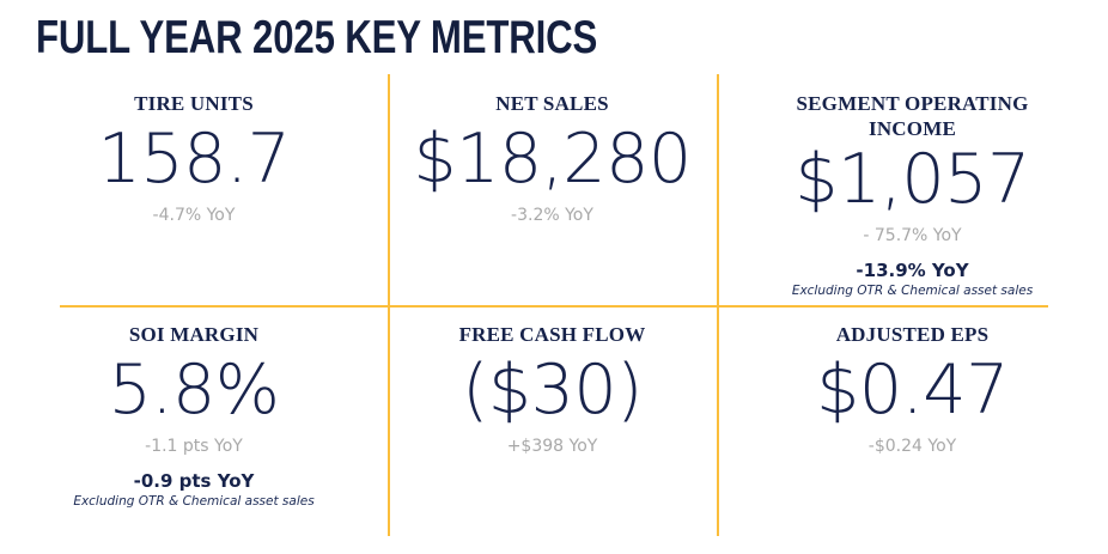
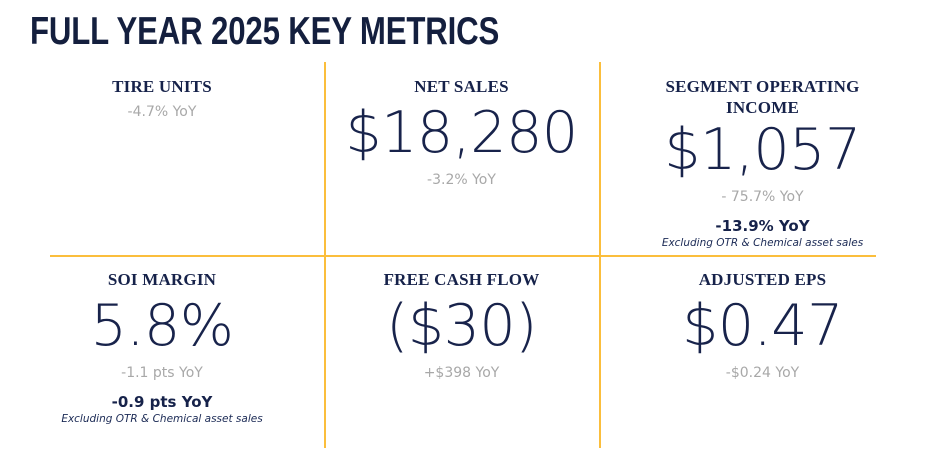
  FULL YEAR 2025 KEY METRICS
  TIRE UNITS
- 158.7
  -4.7% YoY
  NET SALES
  $18,280
  -3.2% YoY
  SEGMENT OPERATING INCOME
  $1,057
  - 75.7% YoY
  -13.9% YoY
  Excluding OTR & Chemical asset sales
  SOI MARGIN
  5.8%
  -1.1 pts YoY
  -0.9 pts YoY
  Excluding OTR & Chemical asset sales
  FREE CASH FLOW
  ($30)
  +$398 YoY
  ADJUSTED EPS
  $0.47
  -$0.24 YoY
